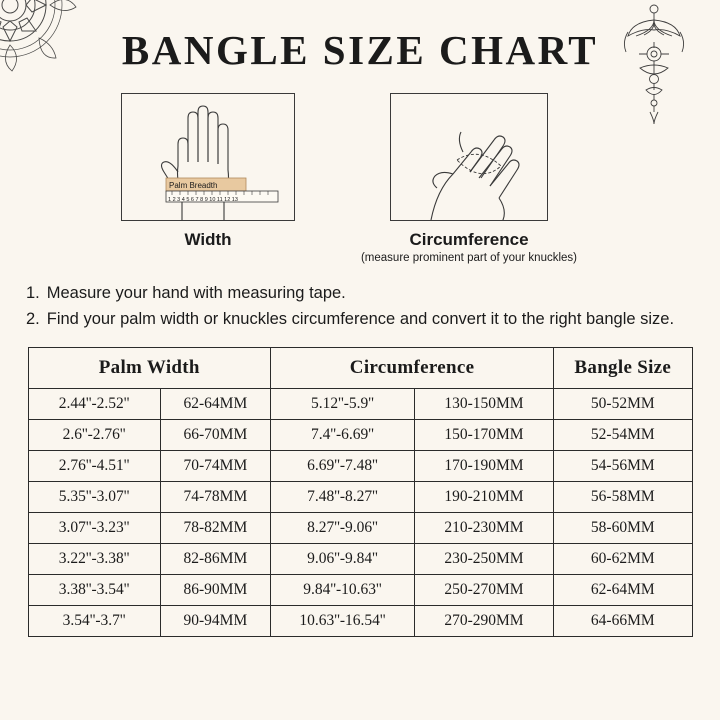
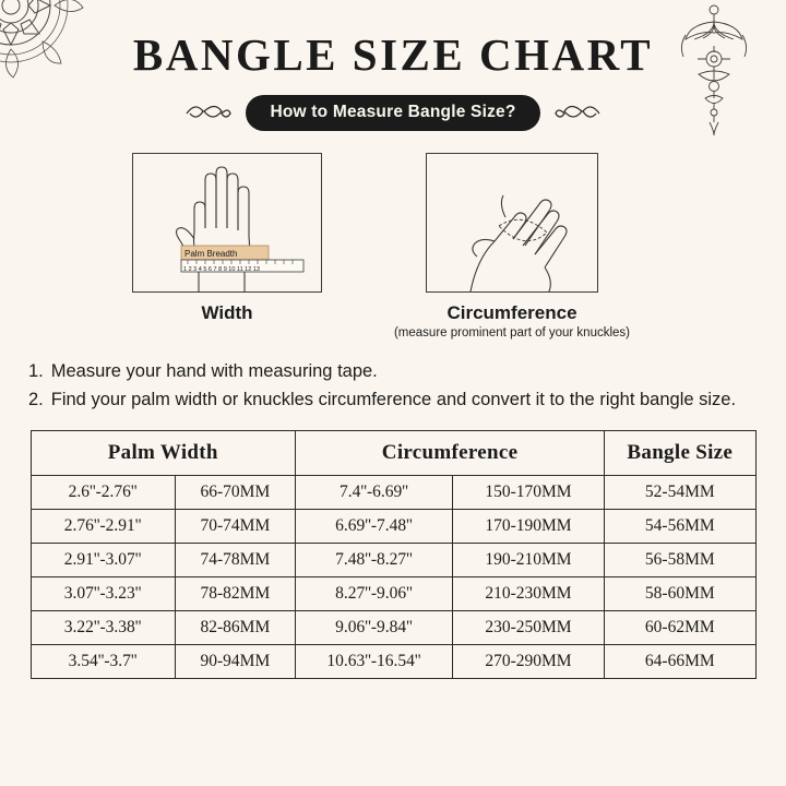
  BANGLE SIZE CHART
+ How to Measure Bangle Size?
  Palm Breadth
  Width
  Circumference
  (measure prominent part of your knuckles)
  1.
  Measure your hand with measuring tape.
  2.
  Find your palm width or knuckles circumference and convert it to the right bangle size.
  Palm Width	Circumference	Bangle Size
- 2.44''-2.52''	62-64MM	5.12''-5.9''	130-150MM	50-52MM
  2.6''-2.76''	66-70MM	7.4''-6.69''	150-170MM	52-54MM
- 2.76''-4.51''	70-74MM	6.69''-7.48''	170-190MM	54-56MM
+ 2.76''-2.91''	70-74MM	6.69''-7.48''	170-190MM	54-56MM
- 5.35''-3.07''	74-78MM	7.48''-8.27''	190-210MM	56-58MM
+ 2.91''-3.07''	74-78MM	7.48''-8.27''	190-210MM	56-58MM
  3.07''-3.23''	78-82MM	8.27''-9.06''	210-230MM	58-60MM
  3.22''-3.38''	82-86MM	9.06''-9.84''	230-250MM	60-62MM
- 3.38''-3.54''	86-90MM	9.84''-10.63''	250-270MM	62-64MM
  3.54''-3.7''	90-94MM	10.63''-16.54''	270-290MM	64-66MM
